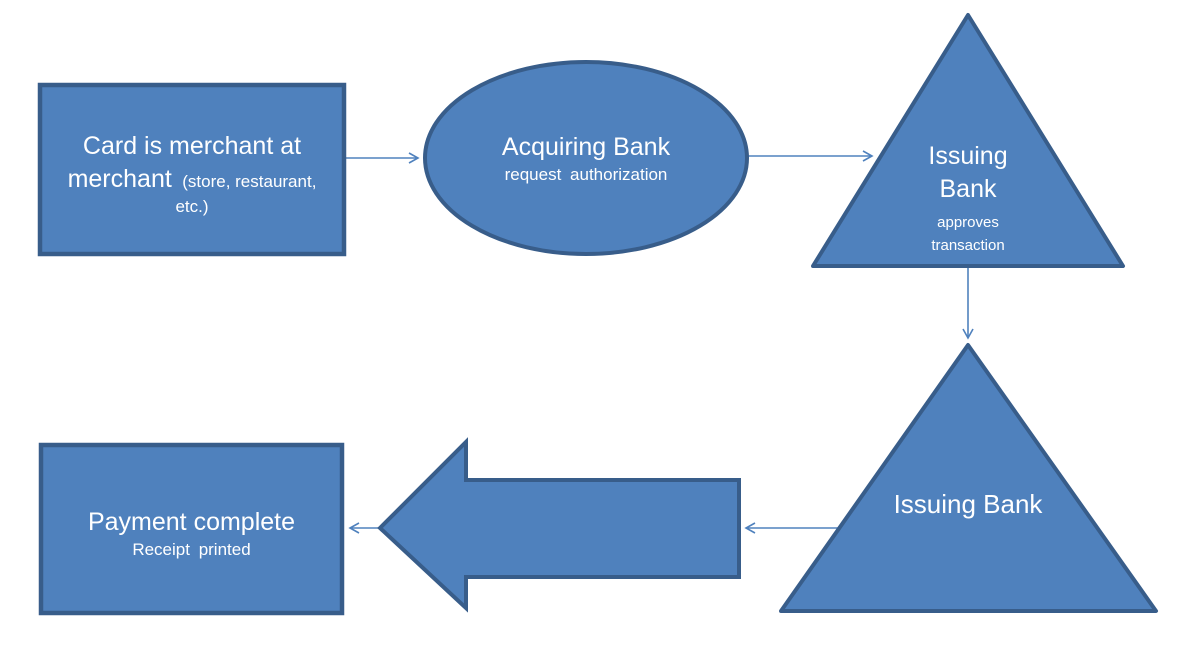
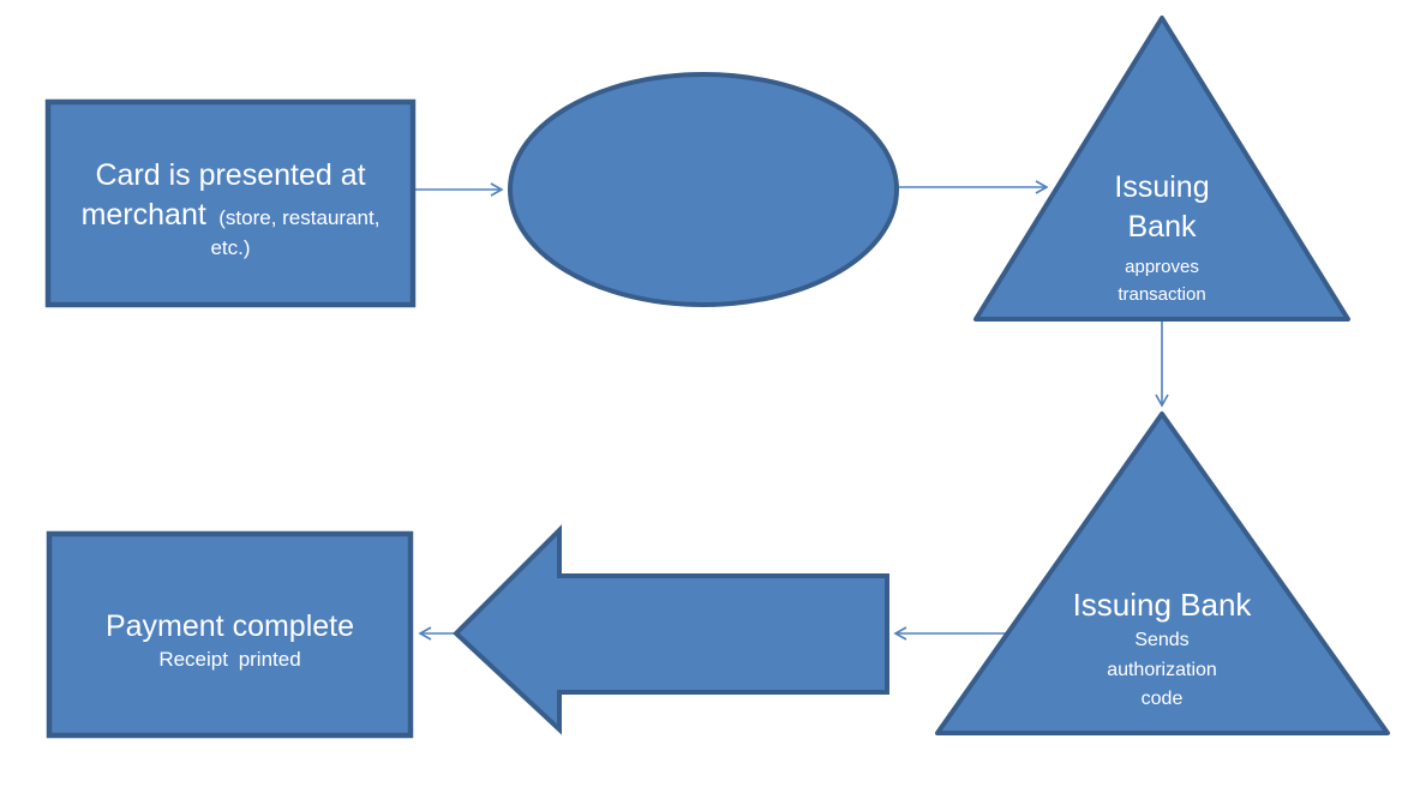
- Card is merchant at merchant (store, restaurant, etc.)
+ Card is presented at merchant (store, restaurant, etc.)
- Acquiring Bank
- request authorization
  Issuing Bank
  approves transaction
  Issuing Bank
+ Sends authorization code
  Payment complete
  Receipt printed
